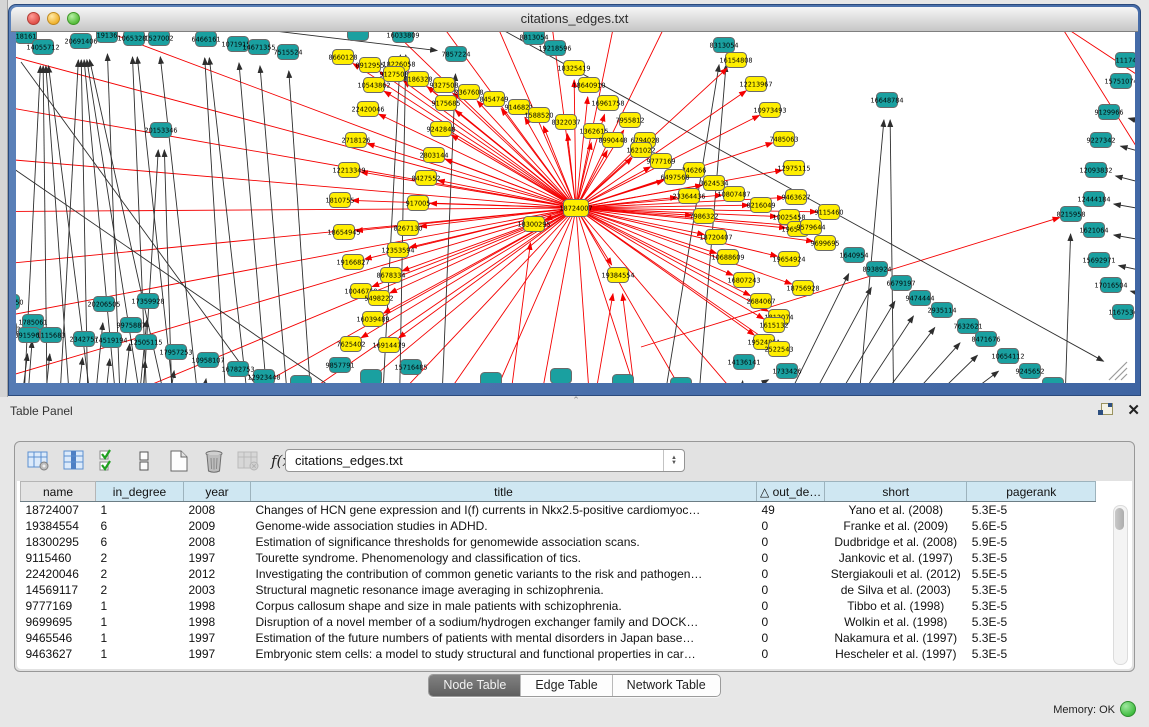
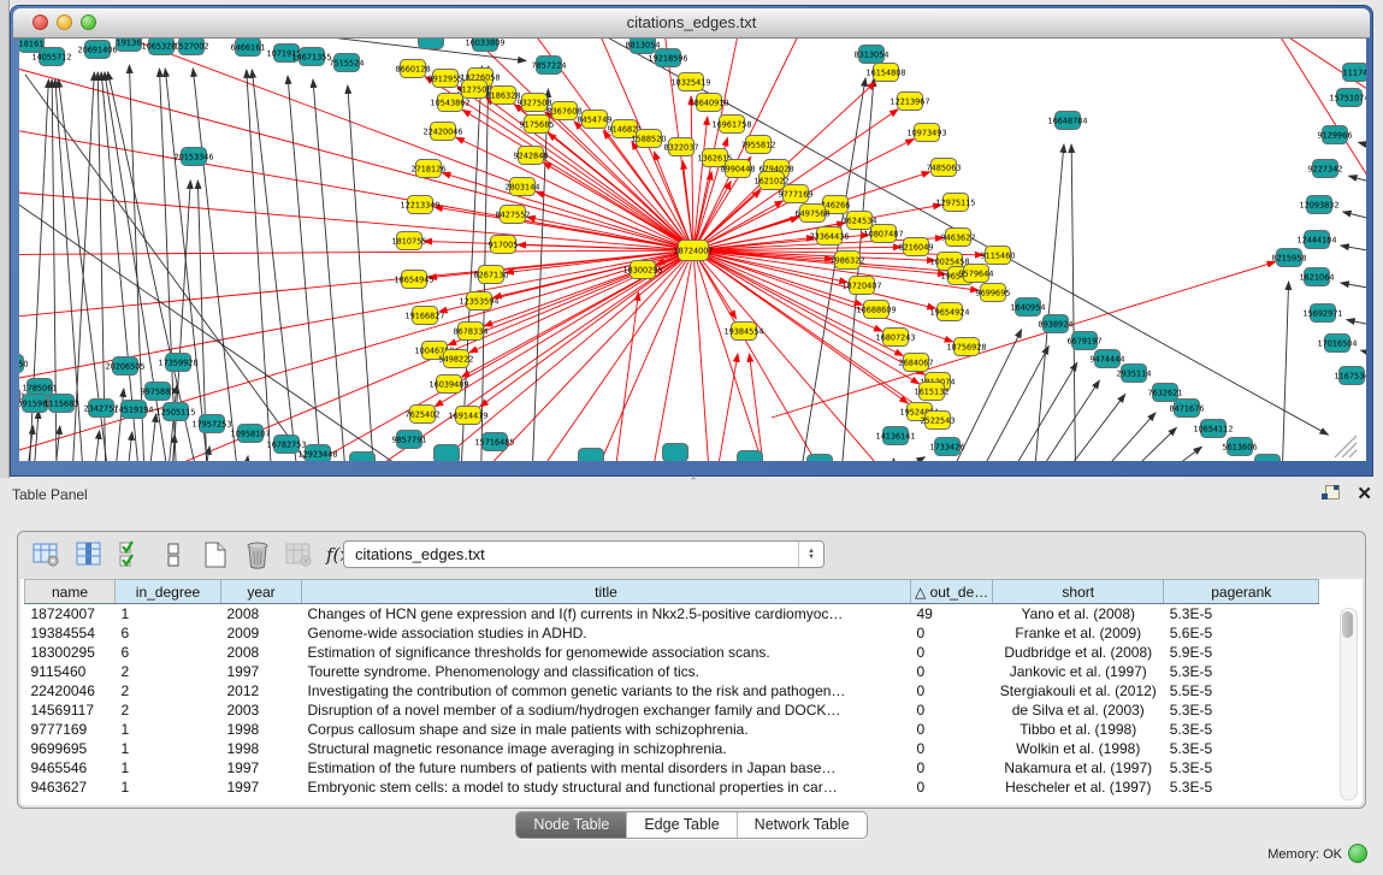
  citations_edges.txt
  18724007
  8660128
  8912955
  18226058
  9127508
  8186328
  10543862
  9327508
  2367608
  9175685
  8454749
  914682
  1588520
  8322037
  22420046
  9242848
  2718126
  2803144
  12213349
  8427552
  1810755
  917005
  18325419
  18640910
  16961758
  7955812
  1362615
  8990448
  6794028
  1621022
  9777169
  46266
  6497568
  3624534
  10807487
  23364436
  8216049
  16154808
  12213967
  10973493
  7485063
  12975115
  9463627
  9115460
  9699695
  10025458
  9579644
  7986322
  18720407
  10688609
  16807243
  19654924
  18756928
  2684067
  1615132
  2522543
  18300295
  19384554
  18654945
  8267130
  12353594
  19166827
  8678334
  100467
  5498222
  16039489
  7625402
  16914479
  18161
  14055712
  20691406
  1065328
  1527002
  6466161
  107191
  14671355
  7515524
  7857224
  8813054
  19218596
  8313054
  20153346
  16648784
  1785061
  391596
  1115683
  2342757
  14519194
  20206505
  17359928
  9975887
  12505115
  17957253
  10958107
  16782753
  12923448
  9857791
  15716485
  14136141
  1733426
  1640954
  8938924
  6679197
  9474444
  2935114
  7632621
  8471676
  10654112
- 9245652
+ 5613606
  11174
  1575107
  9129966
  9227342
  12093832
  12444184
  8215958
  1621064
  15692971
  17016504
  116753
  Table Panel
  ✕
  ⌃
  citations_edges.txt
  name	in_degree	year	title	△ out_de…	short	pagerank
  18724007	1	2008	Changes of HCN gene expression and I(f) currents in Nkx2.5-positive cardiomyoc…	49	Yano et al. (2008)	5.3E-5
  19384554	6	2009	Genome-wide association studies in ADHD.	0	Franke et al. (2009)	5.6E-5
  18300295	6	2008	Estimation of significance thresholds for genomewide association scans.	0	Dudbridge et al. (2008)	5.9E-5
  9115460	2	1997	Tourette syndrome. Phenomenology and classification of tics.	0	Jankovic et al. (1997)	5.3E-5
  22420046	2	2012	Investigating the contribution of common genetic variants to the risk and pathogen…	0	Stergiakouli et al. (2012)	5.5E-5
- 14569117	2	2003	Structural magnetic resonance image averaging in schizophrenia.	0	de Silva et al. (2003)	5.3E-5
+ 14569117	2	2003	Disruption of a novel member of a sodium/hydrogen exchanger family and DOCK…	0	de Silva et al. (2003)	5.3E-5
  9777169	1	1998	Corpus callosum shape and size in male patients with schizophrenia.	0	Tibbo et al. (1998)	5.3E-5
- 9699695	1	1998	Disruption of a novel member of a sodium/hydrogen exchanger family and DOCK…	0	Wolkin et al. (1998)	5.3E-5
+ 9699695	1	1998	Structural magnetic resonance image averaging in schizophrenia.	0	Wolkin et al. (1998)	5.3E-5
  9465546	1	1997	Estimation of the future numbers of patients with mental disorders in Japan base…	0	Nakamura et al. (1997)	5.3E-5
  9463627	1	1997	Embryonic stem cells: a model to study structural and functional properties in car…	0	Hescheler et al. (1997)	5.3E-5
  Node Table
  Edge Table
  Network Table
  Memory: OK
